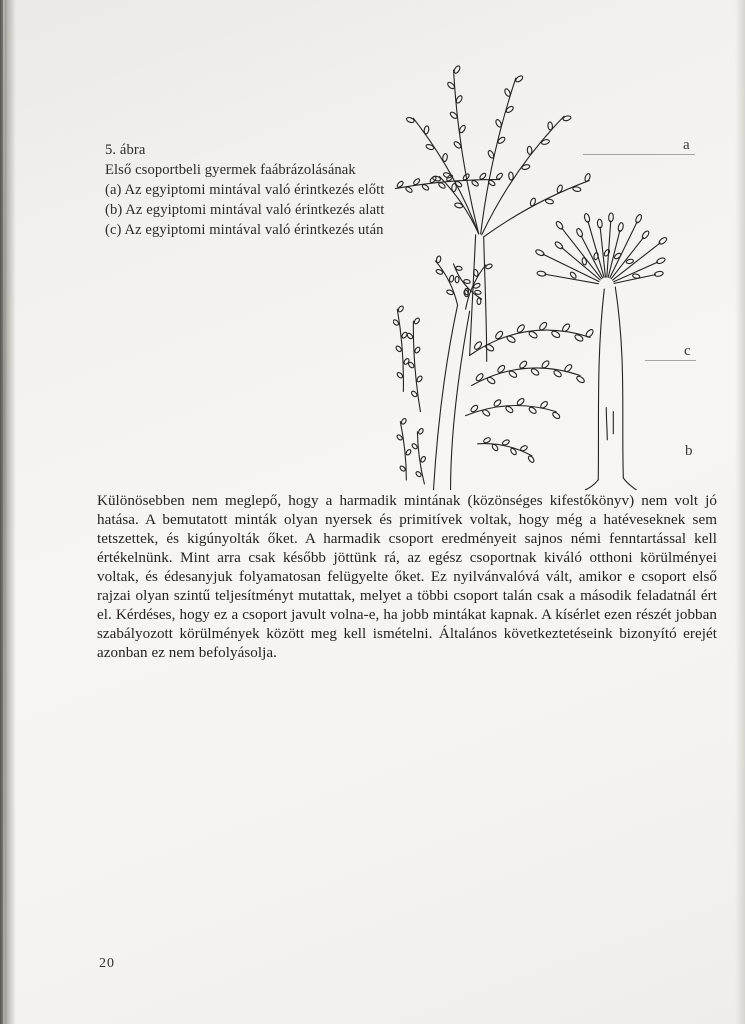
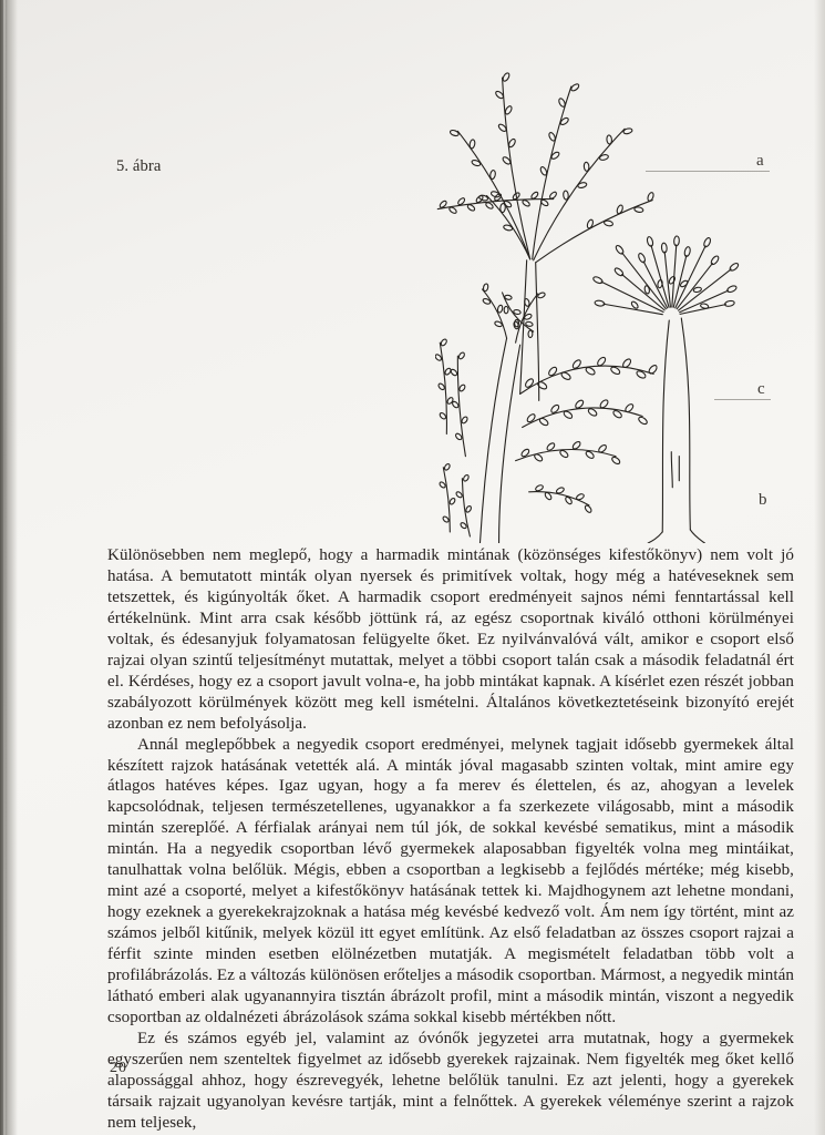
  5. ábra
- Első csoportbeli gyermek faábrázolásának
- (a) Az egyiptomi mintával való érintkezés előtt
- (b) Az egyiptomi mintával való érintkezés alatt
- (c) Az egyiptomi mintával való érintkezés után
  a
  c
  b
  Különösebben nem meglepő, hogy a harmadik mintának (közönséges kifestőkönyv) nem volt jó hatása. A bemutatott minták olyan nyersek és primitívek voltak, hogy még a hatéveseknek sem tetszettek, és kigúnyolták őket. A harmadik csoport eredményeit sajnos némi fenntartással kell értékelnünk. Mint arra csak később jöttünk rá, az egész csoportnak kiváló otthoni körülményei voltak, és édesanyjuk folyamatosan felügyelte őket. Ez nyilvánvalóvá vált, amikor e csoport első rajzai olyan szintű teljesítményt mutattak, melyet a többi csoport talán csak a második feladatnál ért el. Kérdéses, hogy ez a csoport javult volna-e, ha jobb mintákat kapnak. A kísérlet ezen részét jobban szabályozott körülmények között meg kell ismételni. Általános következtetéseink bizonyító erejét azonban ez nem befolyásolja.
+ Annál meglepőbbek a negyedik csoport eredményei, melynek tagjait idősebb gyermekek által készített rajzok hatásának vetették alá. A minták jóval magasabb szinten voltak, mint amire egy átlagos hatéves képes. Igaz ugyan, hogy a fa merev és élettelen, és az, ahogyan a levelek kapcsolódnak, teljesen természetellenes, ugyanakkor a fa szerkezete világosabb, mint a második mintán szereplőé. A férfialak arányai nem túl jók, de sokkal kevésbé sematikus, mint a második mintán. Ha a negyedik csoportban lévő gyermekek alaposabban figyelték volna meg mintáikat, tanulhattak volna belőlük. Mégis, ebben a csoportban a legkisebb a fejlődés mértéke; még kisebb, mint azé a csoporté, melyet a kifestőkönyv hatásának tettek ki. Majdhogynem azt lehetne mondani, hogy ezeknek a gyerekekrajzoknak a hatása még kevésbé kedvező volt. Ám nem így történt, mint az számos jelből kitűnik, melyek közül itt egyet említünk. Az első feladatban az összes csoport rajzai a férfit szinte minden esetben elölnézetben mutatják. A megismételt feladatban több volt a profilábrázolás. Ez a változás különösen erőteljes a második csoportban. Mármost, a negyedik mintán látható emberi alak ugyanannyira tisztán ábrázolt profil, mint a második mintán, viszont a negyedik csoportban az oldalnézeti ábrázolások száma sokkal kisebb mértékben nőtt.
+ Ez és számos egyéb jel, valamint az óvónők jegyzetei arra mutatnak, hogy a gyermekek egyszerűen nem szenteltek figyelmet az idősebb gyerekek rajzainak. Nem figyelték meg őket kellő alapossággal ahhoz, hogy észrevegyék, lehetne belőlük tanulni. Ez azt jelenti, hogy a gyerekek társaik rajzait ugyanolyan kevésre tartják, mint a felnőttek. A gyerekek véleménye szerint a rajzok nem teljesek,
  20
